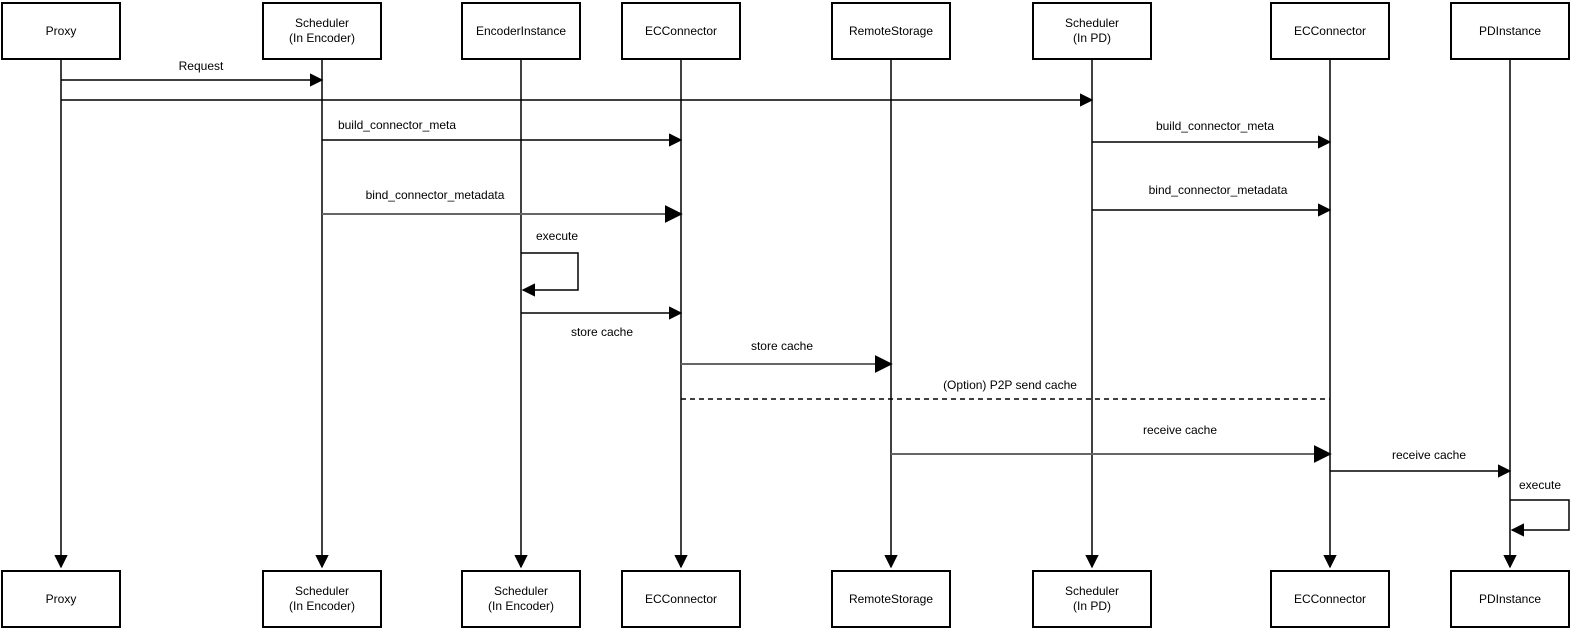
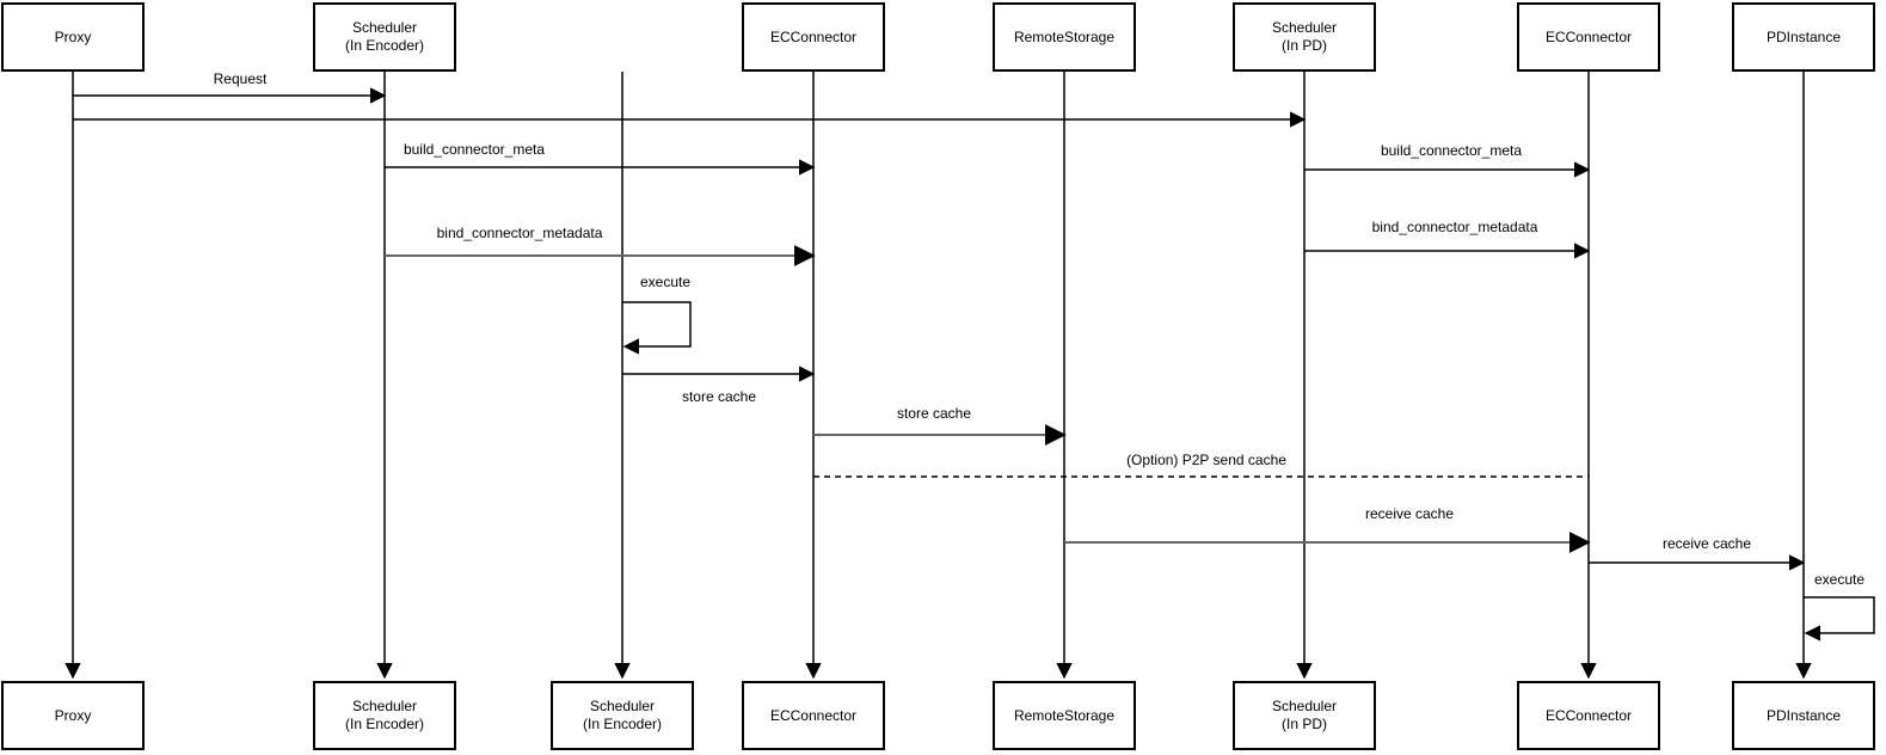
  Request
  build_connector_meta
  build_connector_meta
  bind_connector_metadata
  bind_connector_metadata
  store cache
  store cache
  (Option) P2P send cache
  receive cache
  receive cache
  execute
  execute
  Proxy
  Scheduler
  (In Encoder)
- EncoderInstance
  ECConnector
  RemoteStorage
  Scheduler
  (In PD)
  ECConnector
  PDInstance
  Proxy
  Scheduler
  (In Encoder)
  Scheduler
  (In Encoder)
  ECConnector
  RemoteStorage
  Scheduler
  (In PD)
  ECConnector
  PDInstance
